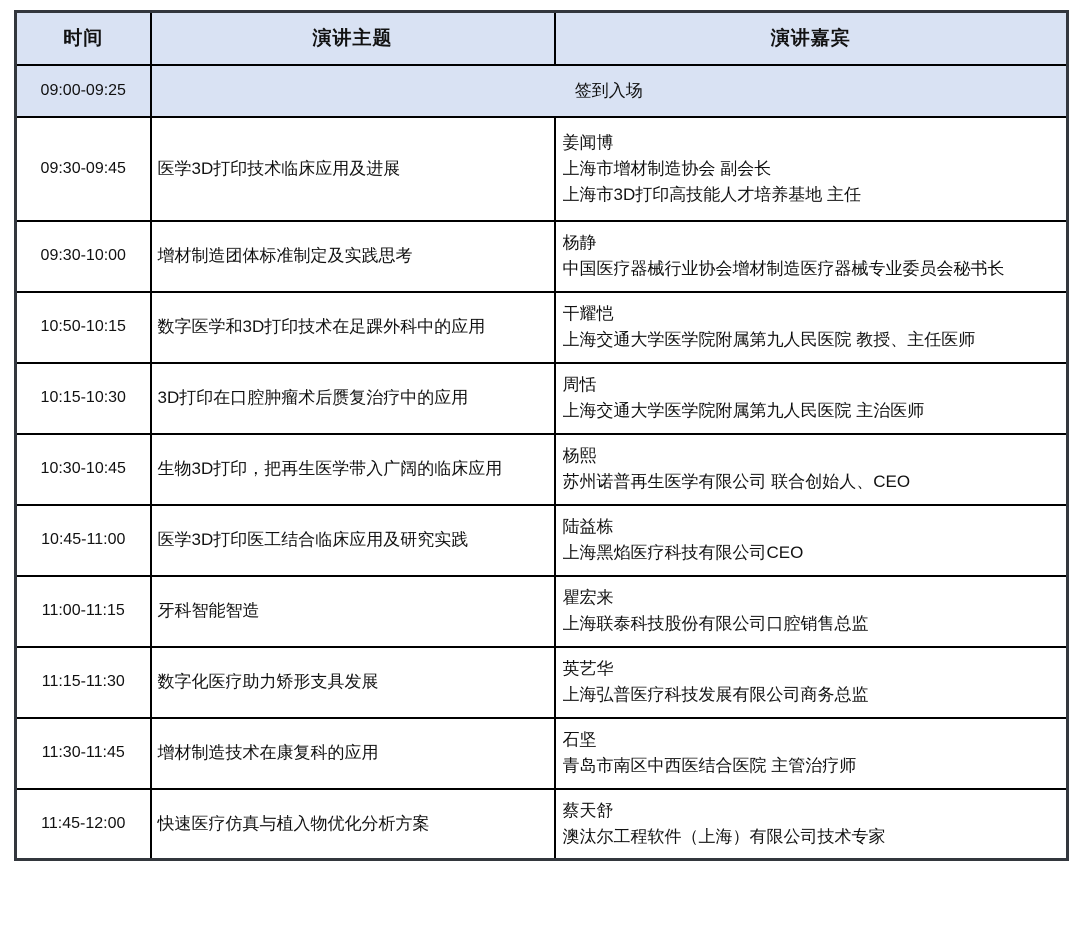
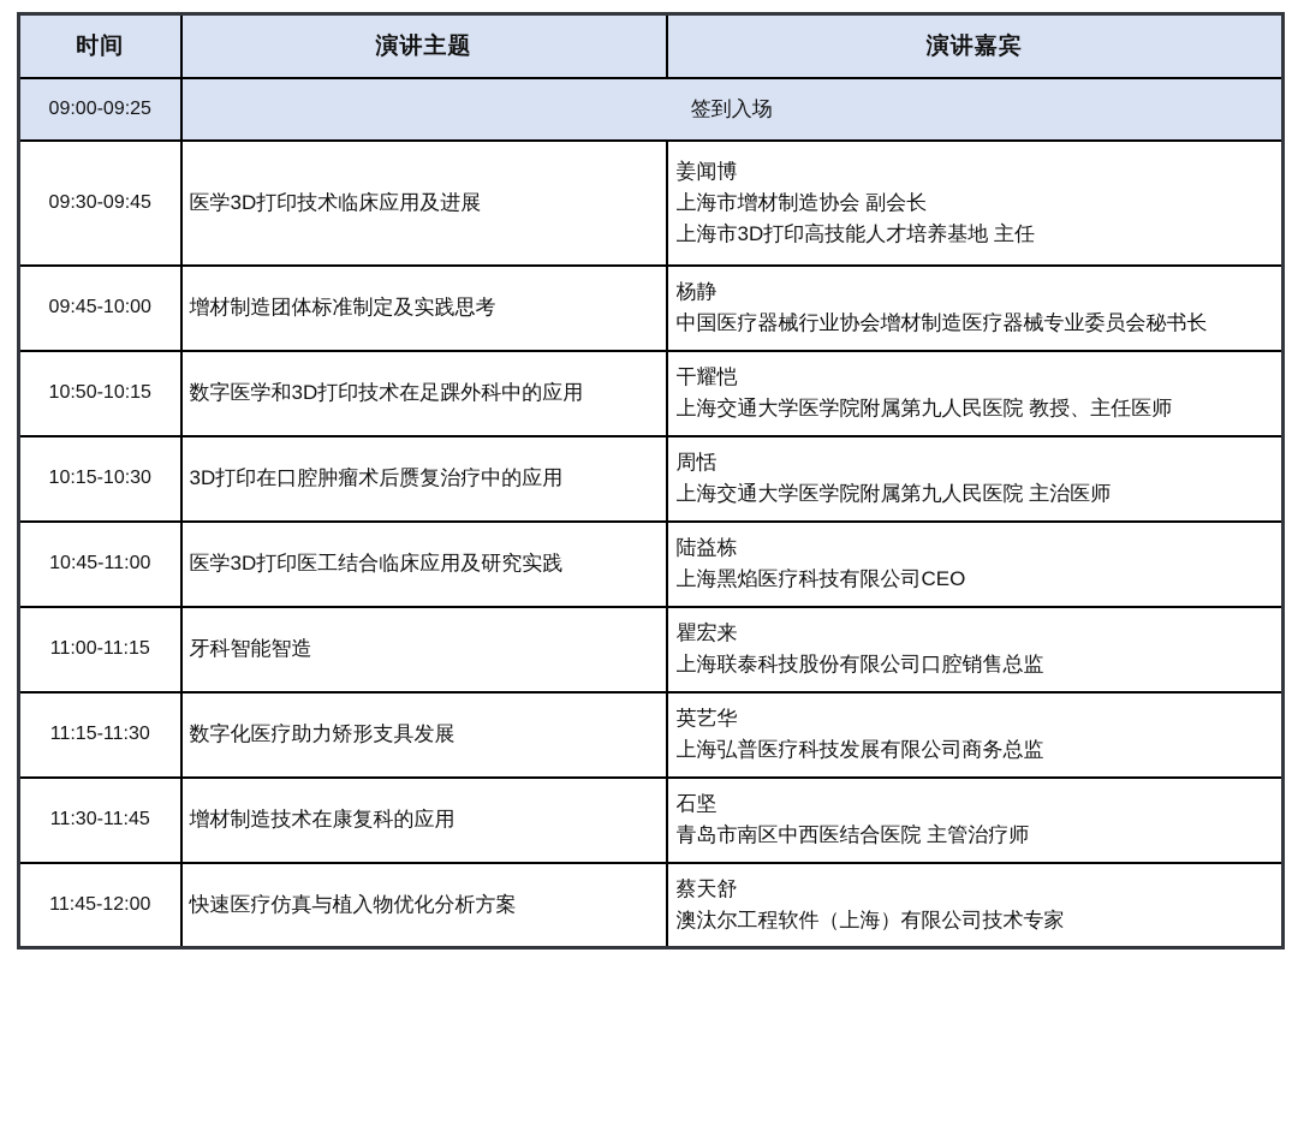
  时间	演讲主题	演讲嘉宾
  09:00-09:25	签到入场
  09:30-09:45	医学3D打印技术临床应用及进展	姜闻博上海市增材制造协会 副会长上海市3D打印高技能人才培养基地 主任
- 09:30-10:00	增材制造团体标准制定及实践思考	杨静中国医疗器械行业协会增材制造医疗器械专业委员会秘书长
+ 09:45-10:00	增材制造团体标准制定及实践思考	杨静中国医疗器械行业协会增材制造医疗器械专业委员会秘书长
  10:50-10:15	数字医学和3D打印技术在足踝外科中的应用	干耀恺上海交通大学医学院附属第九人民医院 教授、主任医师
  10:15-10:30	3D打印在口腔肿瘤术后赝复治疗中的应用	周恬上海交通大学医学院附属第九人民医院 主治医师
- 10:30-10:45	生物3D打印，把再生医学带入广阔的临床应用	杨熙苏州诺普再生医学有限公司 联合创始人、CEO
  10:45-11:00	医学3D打印医工结合临床应用及研究实践	陆益栋上海黑焰医疗科技有限公司CEO
  11:00-11:15	牙科智能智造	瞿宏来上海联泰科技股份有限公司口腔销售总监
  11:15-11:30	数字化医疗助力矫形支具发展	英艺华上海弘普医疗科技发展有限公司商务总监
  11:30-11:45	增材制造技术在康复科的应用	石坚青岛市南区中西医结合医院 主管治疗师
  11:45-12:00	快速医疗仿真与植入物优化分析方案	蔡天舒澳汰尔工程软件（上海）有限公司技术专家
